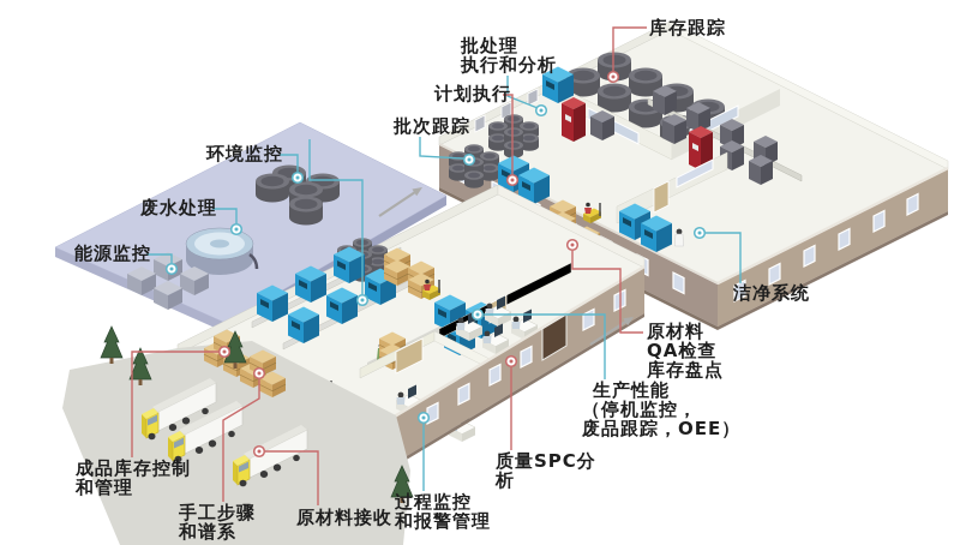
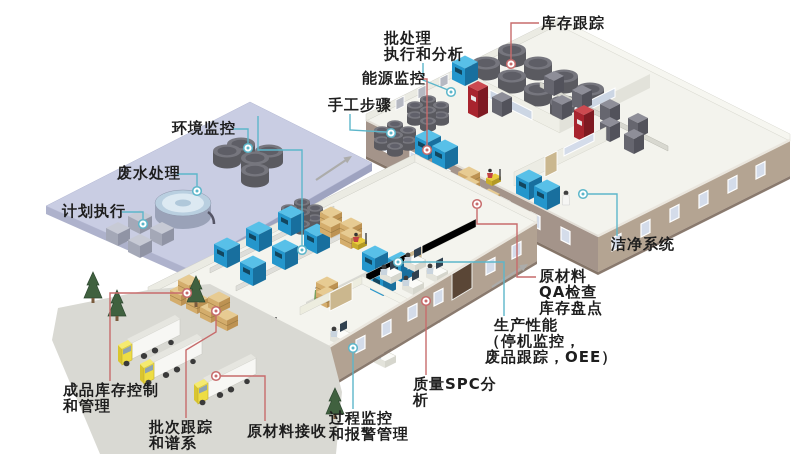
  库存跟踪
  批处理
  执行和分析
- 计划执行
+ 能源监控
- 批次跟踪
+ 手工步骤
  环境监控
  废水处理
- 能源监控
+ 计划执行
  洁净系统
  原材料
  QA检查
  库存盘点
  生产性能
  （停机监控，
  废品跟踪，OEE）
  质量SPC分
  析
  过程监控
  和报警管理
  原材料接收
- 手工步骤
+ 批次跟踪
  和谱系
  成品库存控制
  和管理
